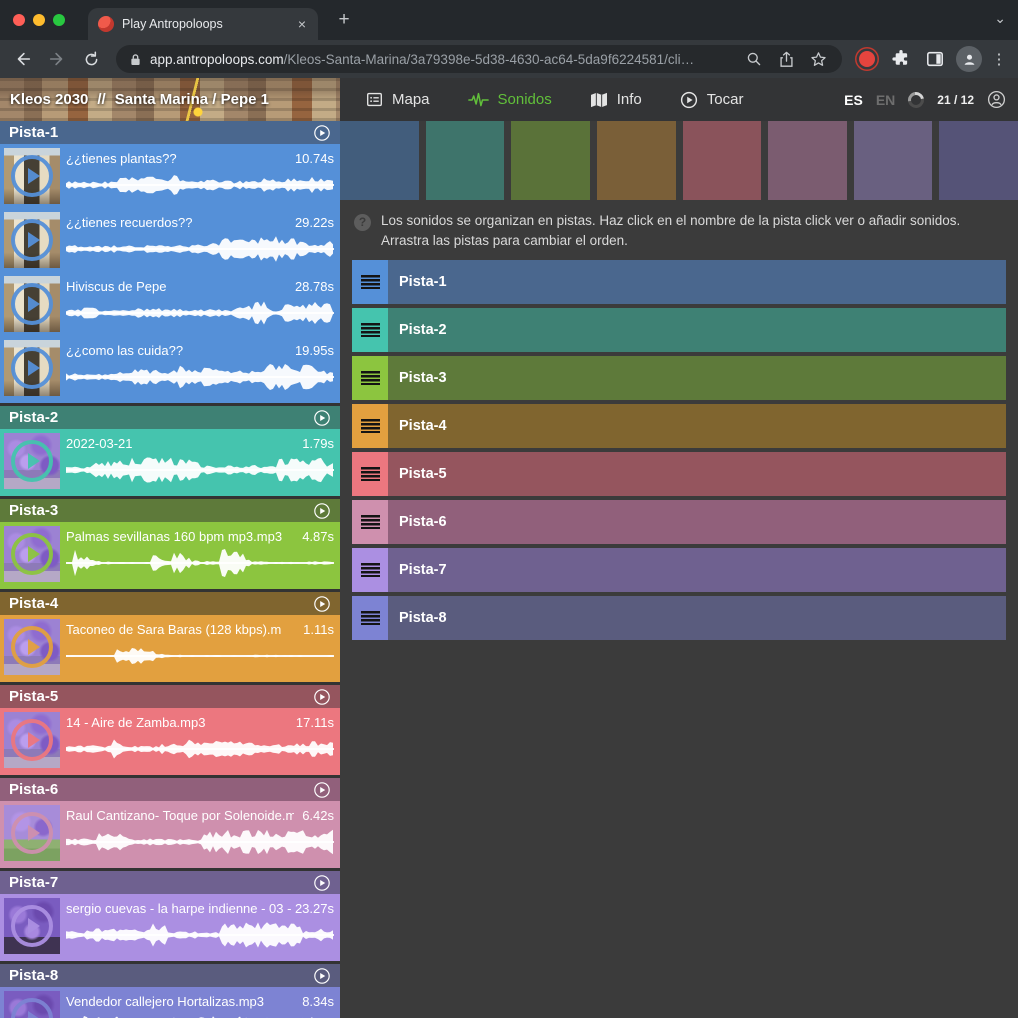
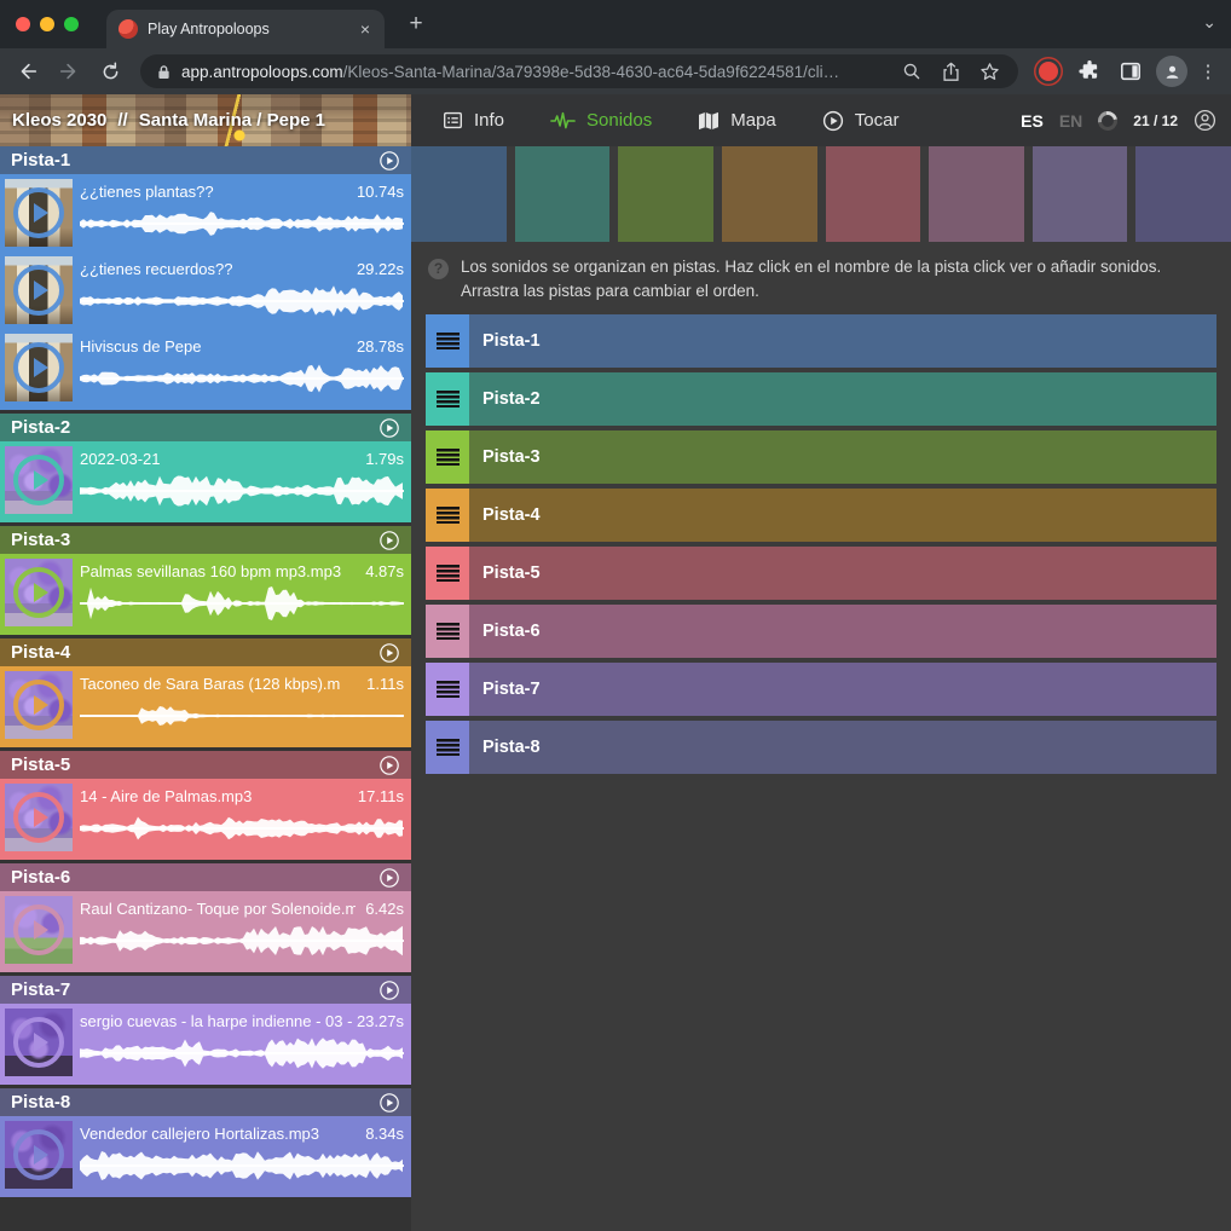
  Play Antropoloops
  ×
  +
  ⌄
  app.antropoloops.com/Kleos-Santa-Marina/3a79398e-5d38-4630-ac64-5da9f6224581/cli…
  ⋮
  Kleos 2030
  //
  Santa Marina / Pepe 1
- Mapa
+ Info
  Sonidos
- Info
+ Mapa
  Tocar
  ES
  EN
  21 / 12
  Pista-1
  ¿¿tienes plantas??
  10.74s
  ¿¿tienes recuerdos??
  29.22s
  Hiviscus de Pepe
  28.78s
- ¿¿como las cuida??
- 19.95s
  Pista-2
  2022-03-21
  1.79s
  Pista-3
  Palmas sevillanas 160 bpm mp3.mp3
  4.87s
  Pista-4
  Taconeo de Sara Baras (128 kbps).m
  1.11s
  Pista-5
- 14 - Aire de Zamba.mp3
+ 14 - Aire de Palmas.mp3
  17.11s
  Pista-6
  Raul Cantizano- Toque por Solenoide.m
  6.42s
  Pista-7
  sergio cuevas - la harpe indienne - 03 -
  23.27s
  Pista-8
  Vendedor callejero Hortalizas.mp3
  8.34s
  ?
  Los sonidos se organizan en pistas. Haz click en el nombre de la pista click ver o añadir sonidos. Arrastra las pistas para cambiar el orden.
  Pista-1
  Pista-2
  Pista-3
  Pista-4
  Pista-5
  Pista-6
  Pista-7
  Pista-8
